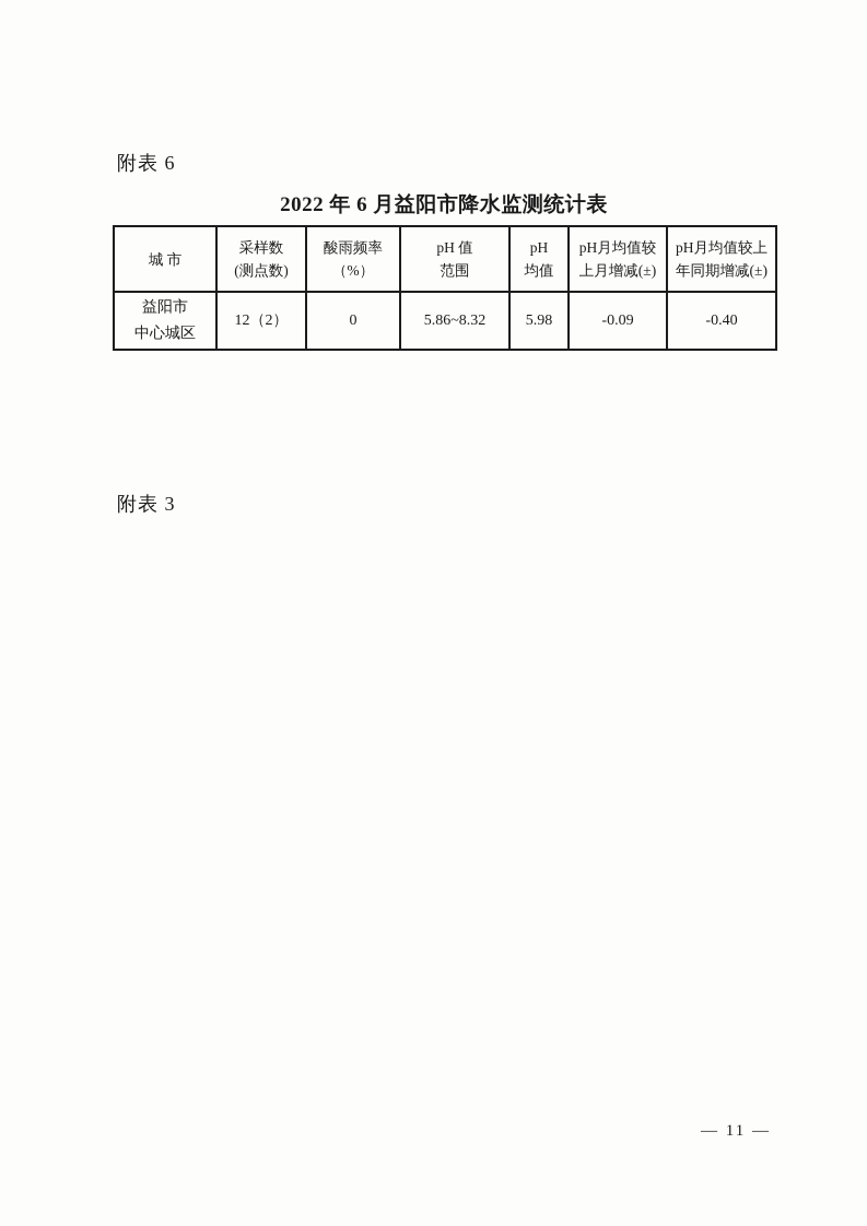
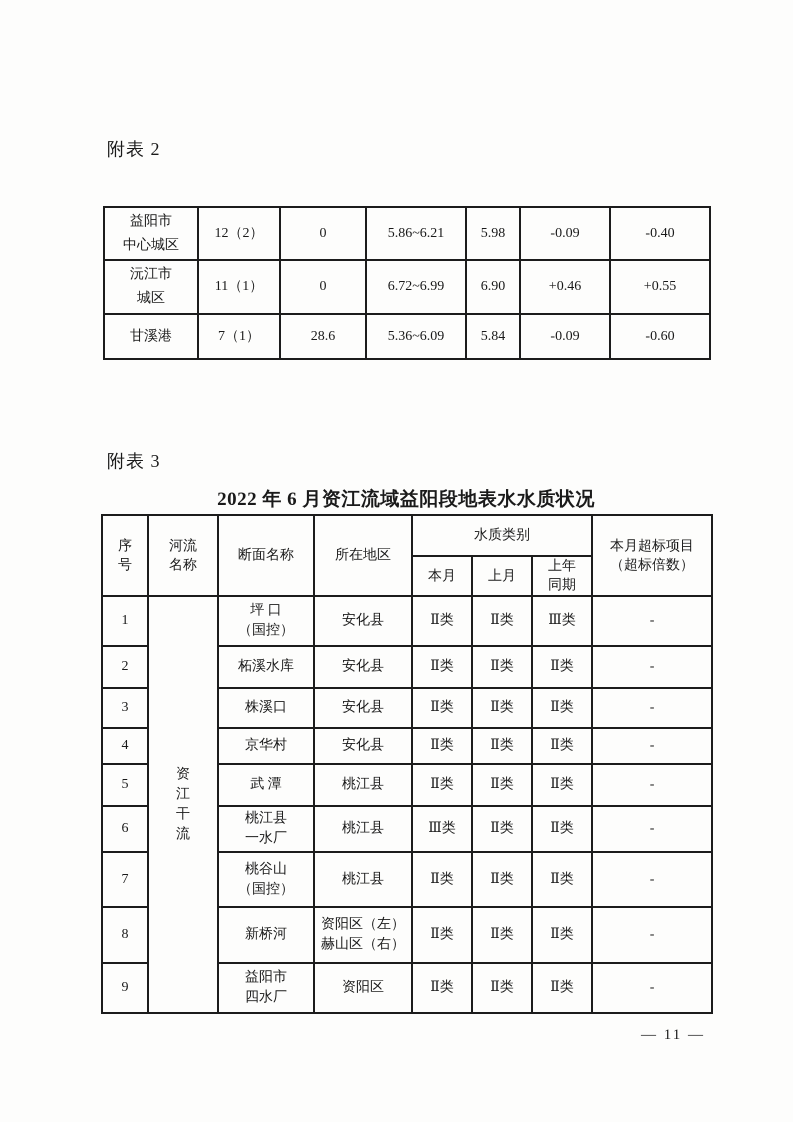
- 附表 6
+ 附表 2
- 2022 年 6 月益阳市降水监测统计表
- 城 市	采样数 (测点数)	酸雨频率 （%）	pH 值 范围	pH 均值	pH月均值较 上月增减(±)	pH月均值较上 年同期增减(±)
- 益阳市 中心城区	12（2）	0	5.86~8.32	5.98	-0.09	-0.40
+ 益阳市 中心城区	12（2）	0	5.86~6.21	5.98	-0.09	-0.40
+ 沅江市 城区	11（1）	0	6.72~6.99	6.90	+0.46	+0.55
+ 甘溪港	7（1）	28.6	5.36~6.09	5.84	-0.09	-0.60
  附表 3
+ 2022 年 6 月资江流域益阳段地表水水质状况
+ 序 号	河流 名称	断面名称	所在地区	水质类别	本月超标项目 （超标倍数）
+ 本月	上月	上年 同期
+ 1	资 江 干 流	坪 口 （国控）	安化县	Ⅱ类	Ⅱ类	Ⅲ类	-
+ 2	柘溪水库	安化县	Ⅱ类	Ⅱ类	Ⅱ类	-
+ 3	株溪口	安化县	Ⅱ类	Ⅱ类	Ⅱ类	-
+ 4	京华村	安化县	Ⅱ类	Ⅱ类	Ⅱ类	-
+ 5	武 潭	桃江县	Ⅱ类	Ⅱ类	Ⅱ类	-
+ 6	桃江县 一水厂	桃江县	Ⅲ类	Ⅱ类	Ⅱ类	-
+ 7	桃谷山 （国控）	桃江县	Ⅱ类	Ⅱ类	Ⅱ类	-
+ 8	新桥河	资阳区（左） 赫山区（右）	Ⅱ类	Ⅱ类	Ⅱ类	-
+ 9	益阳市 四水厂	资阳区	Ⅱ类	Ⅱ类	Ⅱ类	-
  — 11 —
